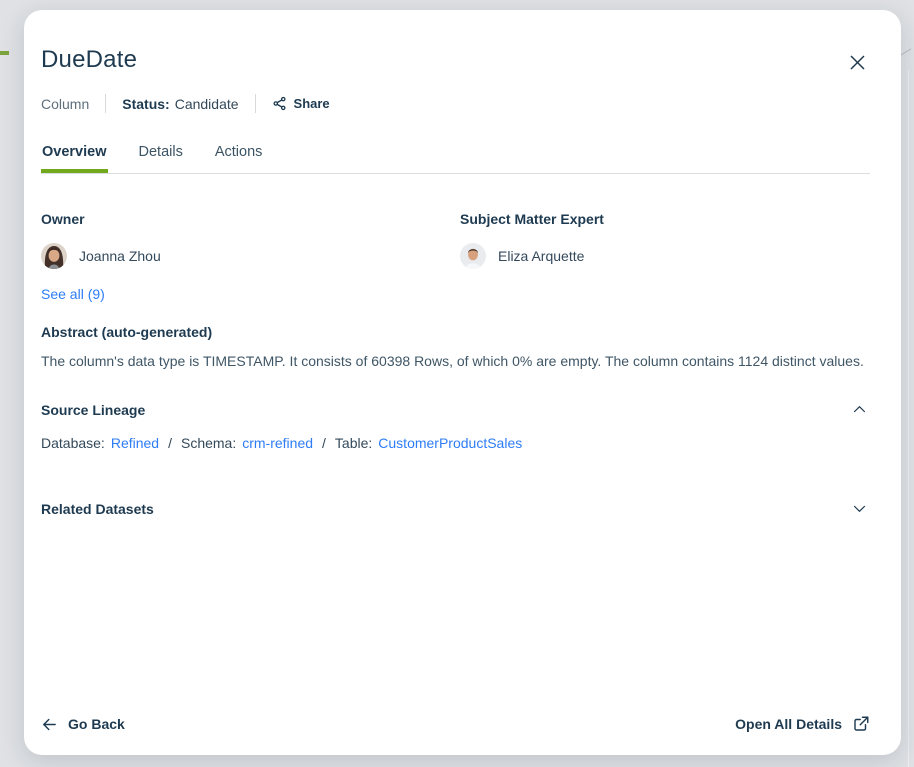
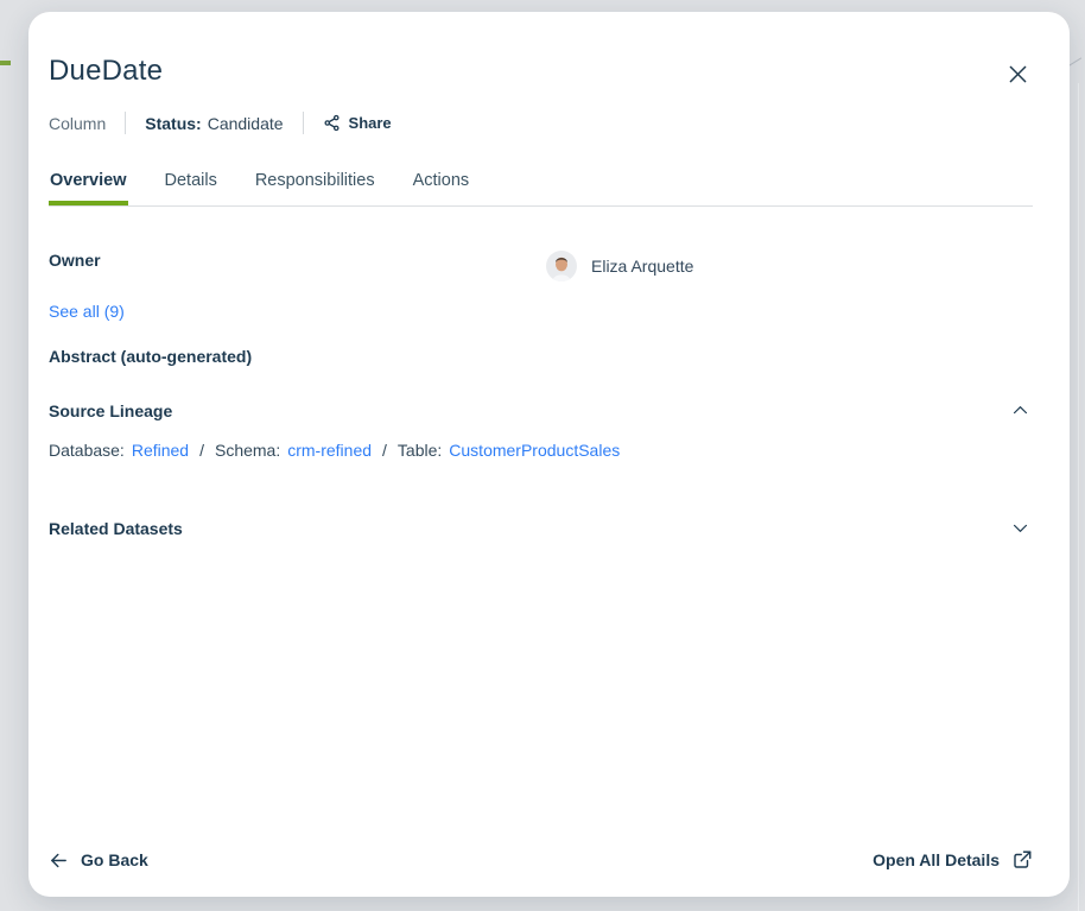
  DueDate
  Column
  Status:
  Candidate
  Share
  Overview
  Details
+ Responsibilities
  Actions
  Owner
- Subject Matter Expert
- Joanna Zhou
  Eliza Arquette
  See all (9)
  Abstract (auto-generated)
- The column's data type is TIMESTAMP. It consists of 60398 Rows, of which 0% are empty. The column contains 1124 distinct values.
  Source Lineage
  Database:
  Refined
  /
  Schema:
  crm-refined
  /
  Table:
  CustomerProductSales
  Related Datasets
  Go Back
  Open All Details
